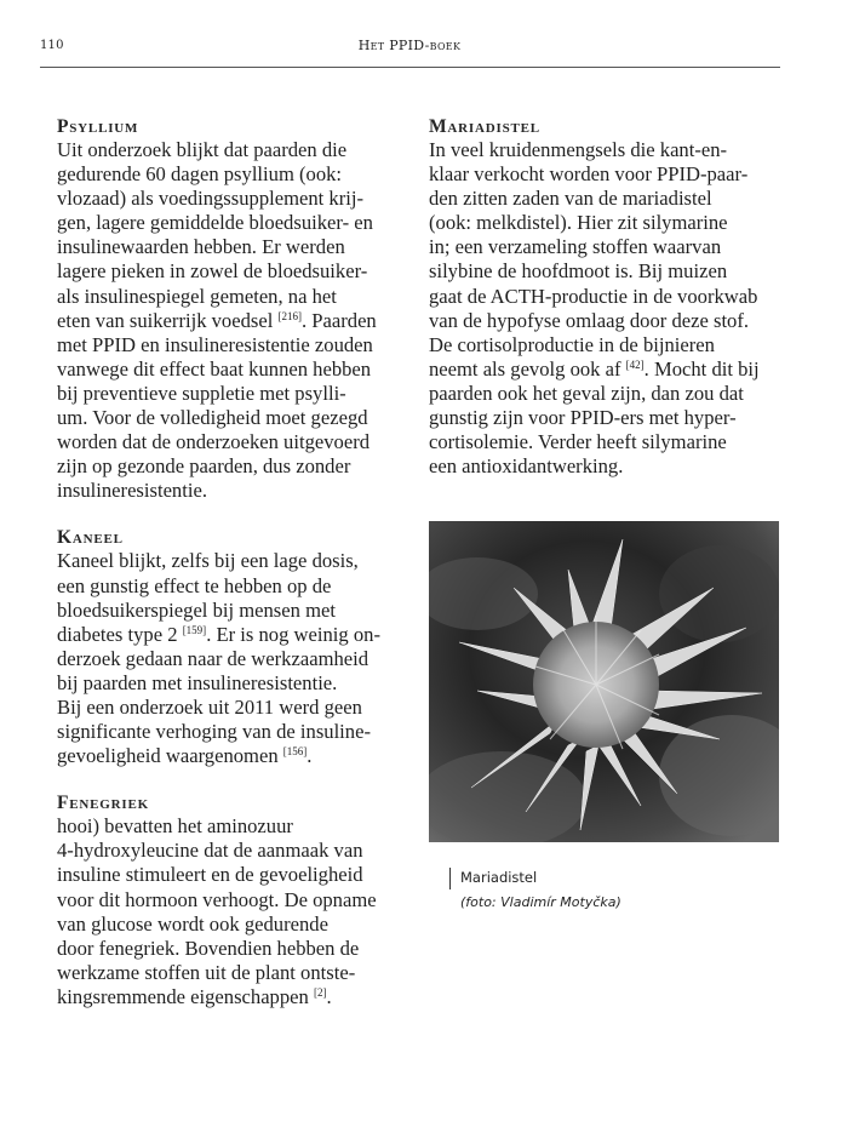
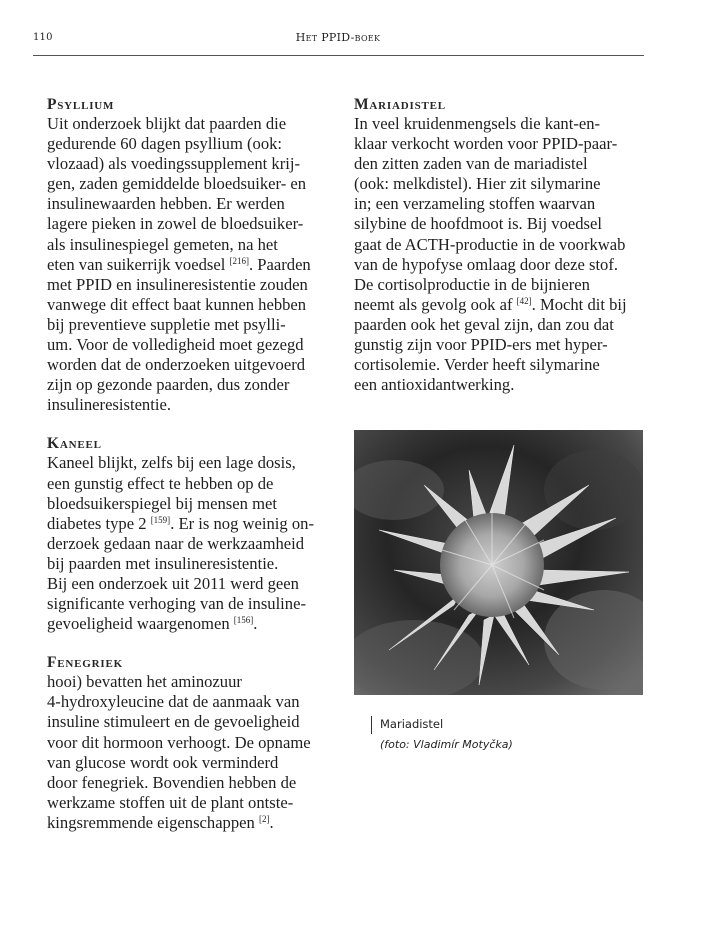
  110
  Het PPID-boek
  Psyllium
  Uit onderzoek blijkt dat paarden die
  gedurende 60 dagen psyllium (ook:
  vlozaad) als voedingssupplement krij-
- gen, lagere gemiddelde bloedsuiker- en
+ gen, zaden gemiddelde bloedsuiker- en
  insulinewaarden hebben. Er werden
  lagere pieken in zowel de bloedsuiker-
  als insulinespiegel gemeten, na het
  eten van suikerrijk voedsel [216]. Paarden
  met PPID en insulineresistentie zouden
  vanwege dit effect baat kunnen hebben
  bij preventieve suppletie met psylli-
  um. Voor de volledigheid moet gezegd
  worden dat de onderzoeken uitgevoerd
  zijn op gezonde paarden, dus zonder
  insulineresistentie.
  Kaneel
  Kaneel blijkt, zelfs bij een lage dosis,
  een gunstig effect te hebben op de
  bloedsuikerspiegel bij mensen met
  diabetes type 2 [159]. Er is nog weinig on-
  derzoek gedaan naar de werkzaamheid
  bij paarden met insulineresistentie.
  Bij een onderzoek uit 2011 werd geen
  significante verhoging van de insuline-
  gevoeligheid waargenomen [156].
  Fenegriek
  hooi) bevatten het aminozuur
  4-hydroxyleucine dat de aanmaak van
  insuline stimuleert en de gevoeligheid
  voor dit hormoon verhoogt. De opname
- van glucose wordt ook gedurende
+ van glucose wordt ook verminderd
  door fenegriek. Bovendien hebben de
  werkzame stoffen uit de plant ontste-
  kingsremmende eigenschappen [2].
  Mariadistel
  In veel kruidenmengsels die kant-en-
  klaar verkocht worden voor PPID-paar-
  den zitten zaden van de mariadistel
  (ook: melkdistel). Hier zit silymarine
  in; een verzameling stoffen waarvan
- silybine de hoofdmoot is. Bij muizen
+ silybine de hoofdmoot is. Bij voedsel
  gaat de ACTH-productie in de voorkwab
  van de hypofyse omlaag door deze stof.
  De cortisolproductie in de bijnieren
  neemt als gevolg ook af [42]. Mocht dit bij
  paarden ook het geval zijn, dan zou dat
  gunstig zijn voor PPID-ers met hyper-
  cortisolemie. Verder heeft silymarine
  een antioxidantwerking.
  Mariadistel
  (foto: Vladimír Motyčka)
